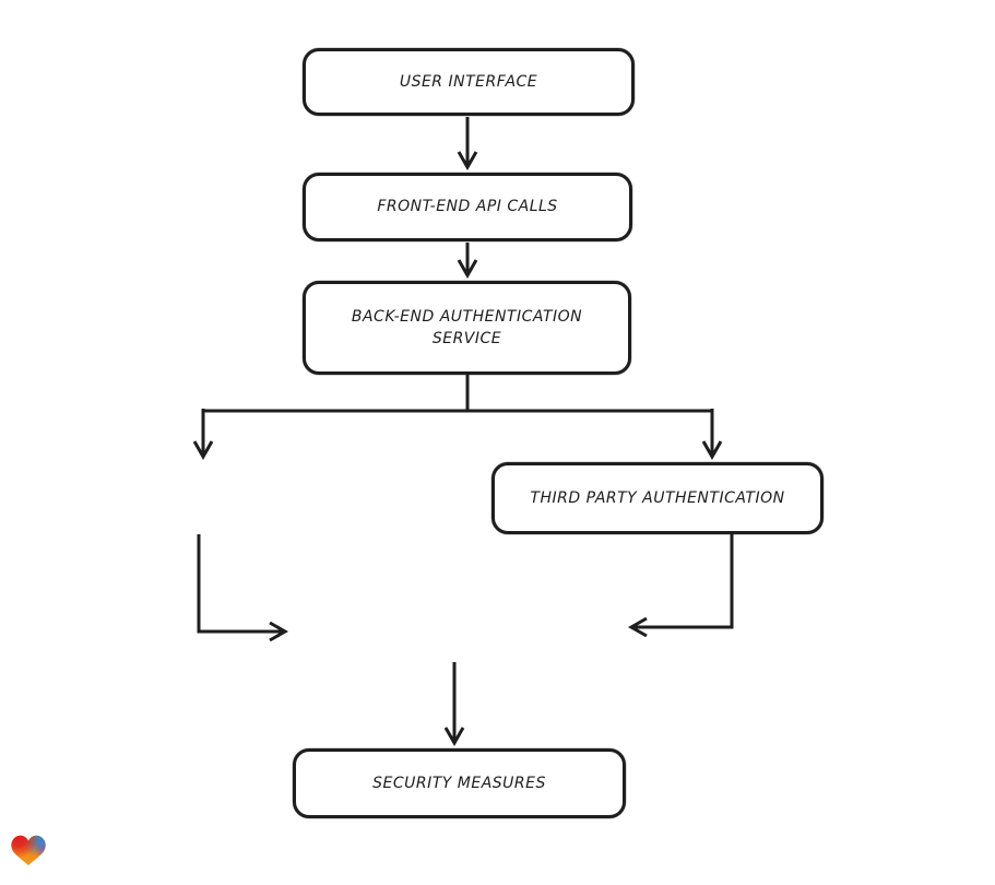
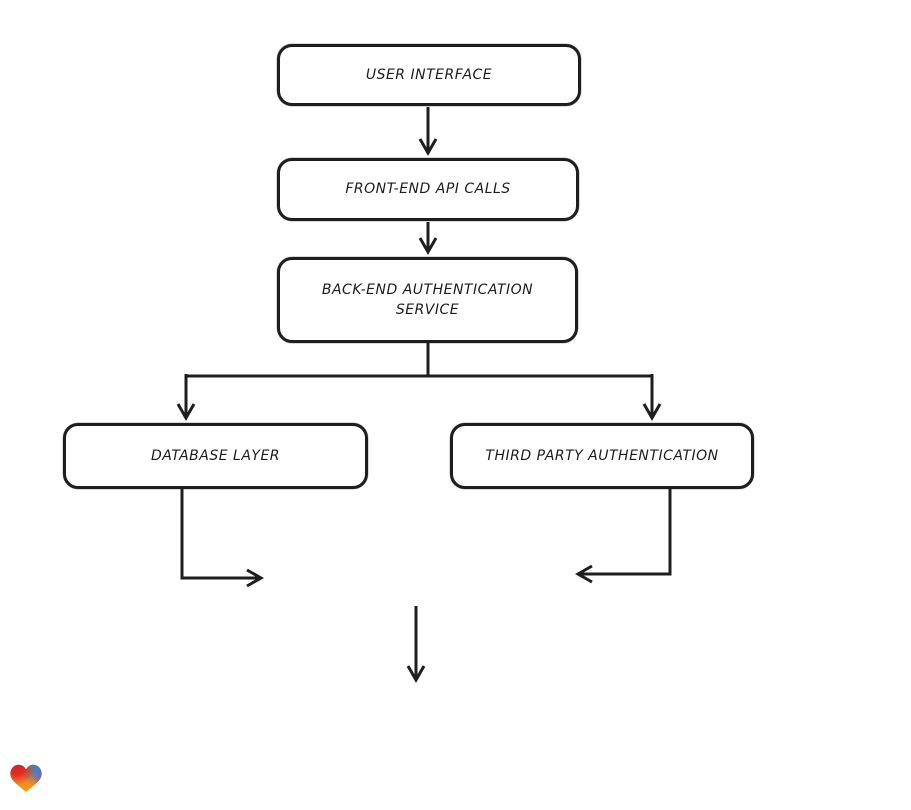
  USER INTERFACE
  FRONT-END API CALLS
  BACK-END AUTHENTICATION
  SERVICE
+ DATABASE LAYER
  THIRD PARTY AUTHENTICATION
- SECURITY MEASURES
